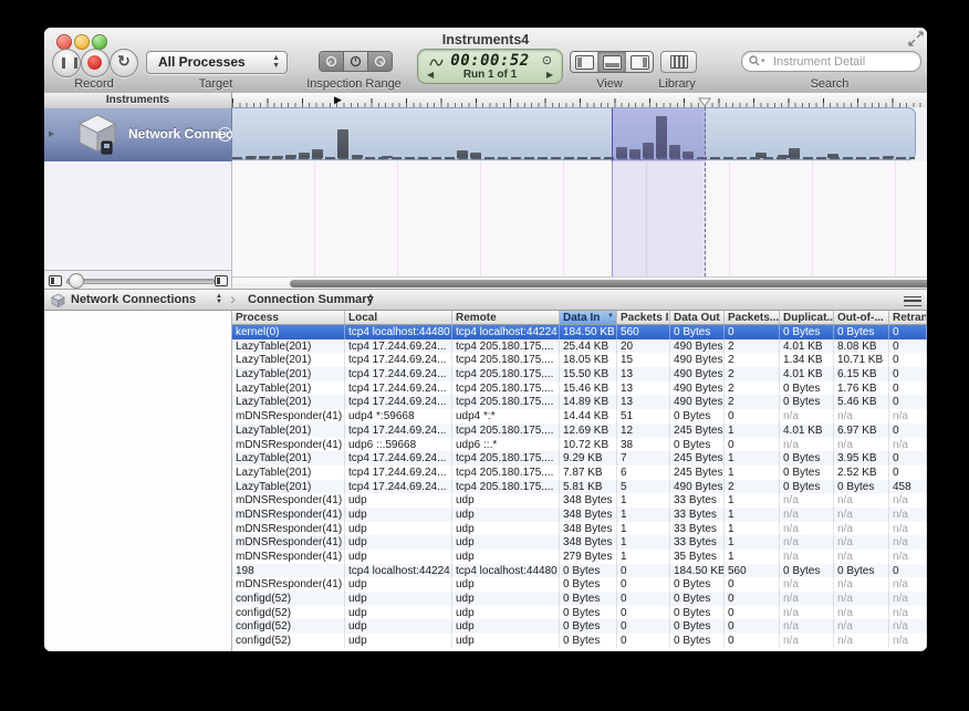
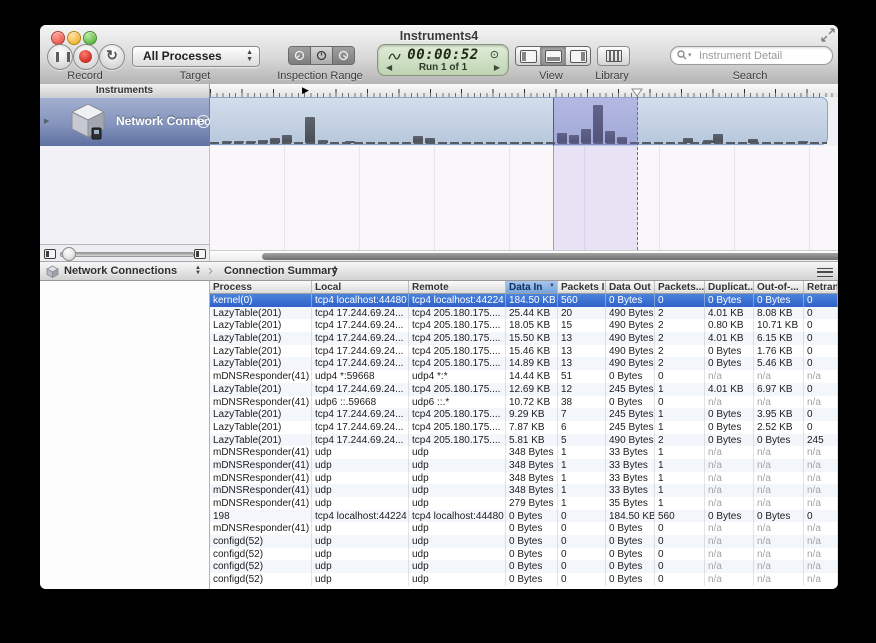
  Instruments4
  ↻
  Record
  All Processes
  Target
  Inspection Range
  00:00:52
  ⊙
  ◀
  Run 1 of 1
  ▶
  View
  Library
  Instrument Detail
  Search
  Instruments
  ▶
  Network Connec
  i
  Network Connections
  ›
  Connection Summary
  Process
  Local
  Remote
  Data In
  Packets I
  Data Out
  Packets...
  Duplicat..
  Out-of-...
  kernel(0)
  tcp4 localhost:44480
  tcp4 localhost:44224
  184.50 KB
  560
  0 Bytes
  0
  0 Bytes
  0 Bytes
  0
  LazyTable(201)
  tcp4 17.244.69.24...
  tcp4 205.180.175....
  25.44 KB
  20
  490 Bytes
  2
  4.01 KB
  8.08 KB
  0
  LazyTable(201)
  tcp4 17.244.69.24...
  tcp4 205.180.175....
  18.05 KB
  15
  490 Bytes
  2
- 1.34 KB
+ 0.80 KB
  10.71 KB
  0
  LazyTable(201)
  tcp4 17.244.69.24...
  tcp4 205.180.175....
  15.50 KB
  13
  490 Bytes
  2
  4.01 KB
  6.15 KB
  0
  LazyTable(201)
  tcp4 17.244.69.24...
  tcp4 205.180.175....
  15.46 KB
  13
  490 Bytes
  2
  0 Bytes
  1.76 KB
  0
  LazyTable(201)
  tcp4 17.244.69.24...
  tcp4 205.180.175....
  14.89 KB
  13
  490 Bytes
  2
  0 Bytes
  5.46 KB
  0
  mDNSResponder(41)
  udp4 *:59668
  udp4 *:*
  14.44 KB
  51
  0 Bytes
  0
  n/a
  n/a
  n/a
  LazyTable(201)
  tcp4 17.244.69.24...
  tcp4 205.180.175....
  12.69 KB
  12
  245 Bytes
  1
  4.01 KB
  6.97 KB
  0
  mDNSResponder(41)
  udp6 ::.59668
  udp6 ::.*
  10.72 KB
  38
  0 Bytes
  0
  n/a
  n/a
  n/a
  LazyTable(201)
  tcp4 17.244.69.24...
  tcp4 205.180.175....
  9.29 KB
  7
  245 Bytes
  1
  0 Bytes
  3.95 KB
  0
  LazyTable(201)
  tcp4 17.244.69.24...
  tcp4 205.180.175....
  7.87 KB
  6
  245 Bytes
  1
  0 Bytes
  2.52 KB
  0
  LazyTable(201)
  tcp4 17.244.69.24...
  tcp4 205.180.175....
  5.81 KB
  5
  490 Bytes
  2
  0 Bytes
  0 Bytes
- 458
+ 245
  mDNSResponder(41)
  udp
  udp
  348 Bytes
  1
  33 Bytes
  1
  n/a
  n/a
  n/a
  mDNSResponder(41)
  udp
  udp
  348 Bytes
  1
  33 Bytes
  1
  n/a
  n/a
  n/a
  mDNSResponder(41)
  udp
  udp
  348 Bytes
  1
  33 Bytes
  1
  n/a
  n/a
  n/a
  mDNSResponder(41)
  udp
  udp
  348 Bytes
  1
  33 Bytes
  1
  n/a
  n/a
  n/a
  mDNSResponder(41)
  udp
  udp
  279 Bytes
  1
  35 Bytes
  1
  n/a
  n/a
  n/a
  198
  tcp4 localhost:44224
  tcp4 localhost:44480
  0 Bytes
  0
  184.50 KB
  560
  0 Bytes
  0 Bytes
  0
  mDNSResponder(41)
  udp
  udp
  0 Bytes
  0
  0 Bytes
  0
  n/a
  n/a
  n/a
  configd(52)
  udp
  udp
  0 Bytes
  0
  0 Bytes
  0
  n/a
  n/a
  n/a
  configd(52)
  udp
  udp
  0 Bytes
  0
  0 Bytes
  0
  n/a
  n/a
  n/a
  configd(52)
  udp
  udp
  0 Bytes
  0
  0 Bytes
  0
  n/a
  n/a
  n/a
  configd(52)
  udp
  udp
  0 Bytes
  0
  0 Bytes
  0
  n/a
  n/a
  n/a
